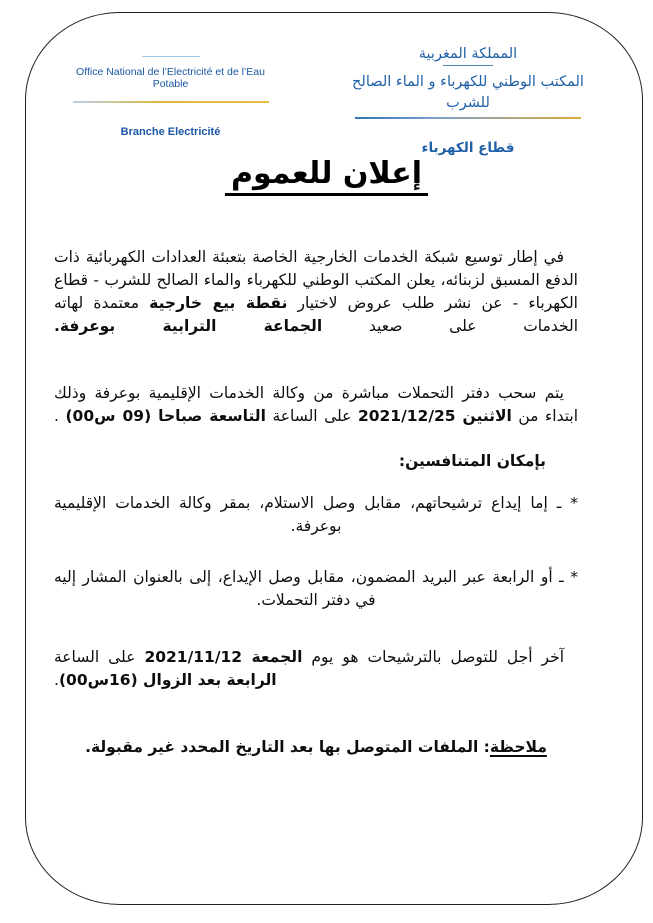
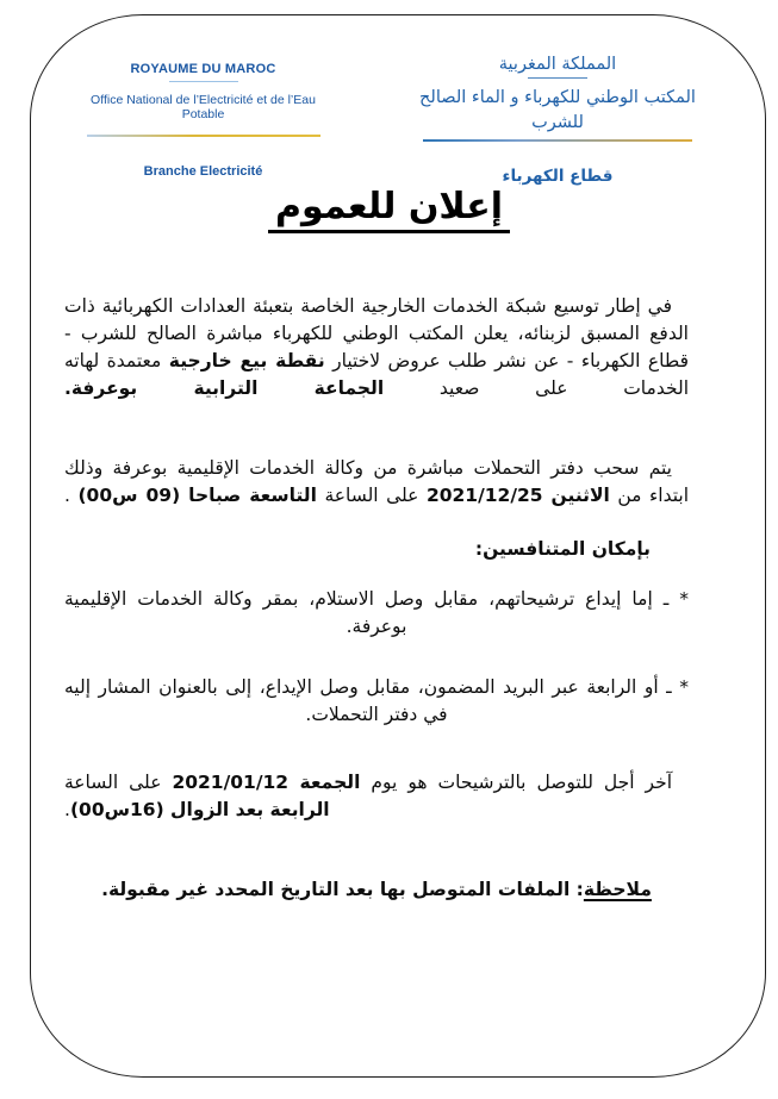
+ ROYAUME DU MAROC
  Office National de l’Electricité et de l’Eau Potable
  Branche Electricité
  المملكة المغربية
  المكتب الوطني للكهرباء و الماء الصالح للشرب
  قطاع الكهرباء
  إعلان للعموم
- في إطار توسيع شبكة الخدمات الخارجية الخاصة بتعبئة العدادات الكهربائية ذات الدفع المسبق لزبنائه، يعلن المكتب الوطني للكهرباء والماء الصالح للشرب - قطاع الكهرباء - عن نشر طلب عروض لاختيار نقطة بيع خارجية معتمدة لهاته الخدمات على صعيد الجماعة الترابية بوعرفة.
+ في إطار توسيع شبكة الخدمات الخارجية الخاصة بتعبئة العدادات الكهربائية ذات الدفع المسبق لزبنائه، يعلن المكتب الوطني للكهرباء مباشرة الصالح للشرب - قطاع الكهرباء - عن نشر طلب عروض لاختيار نقطة بيع خارجية معتمدة لهاته الخدمات على صعيد الجماعة الترابية بوعرفة.
  يتم سحب دفتر التحملات مباشرة من وكالة الخدمات الإقليمية بوعرفة وذلك ابتداء من الاثنين 2021/12/25 على الساعة التاسعة صباحا (09 س00) .
  بإمكان المتنافسين:
  * ـ إما إيداع ترشيحاتهم، مقابل وصل الاستلام، بمقر وكالة الخدمات الإقليمية بوعرفة.
  * ـ أو الرابعة عبر البريد المضمون، مقابل وصل الإيداع، إلى بالعنوان المشار إليه في دفتر التحملات.
- آخر أجل للتوصل بالترشيحات هو يوم الجمعة 2021/11/12 على الساعة الرابعة بعد الزوال (16س00).
+ آخر أجل للتوصل بالترشيحات هو يوم الجمعة 2021/01/12 على الساعة الرابعة بعد الزوال (16س00).
  ملاحظة: الملفات المتوصل بها بعد التاريخ المحدد غير مقبولة.
